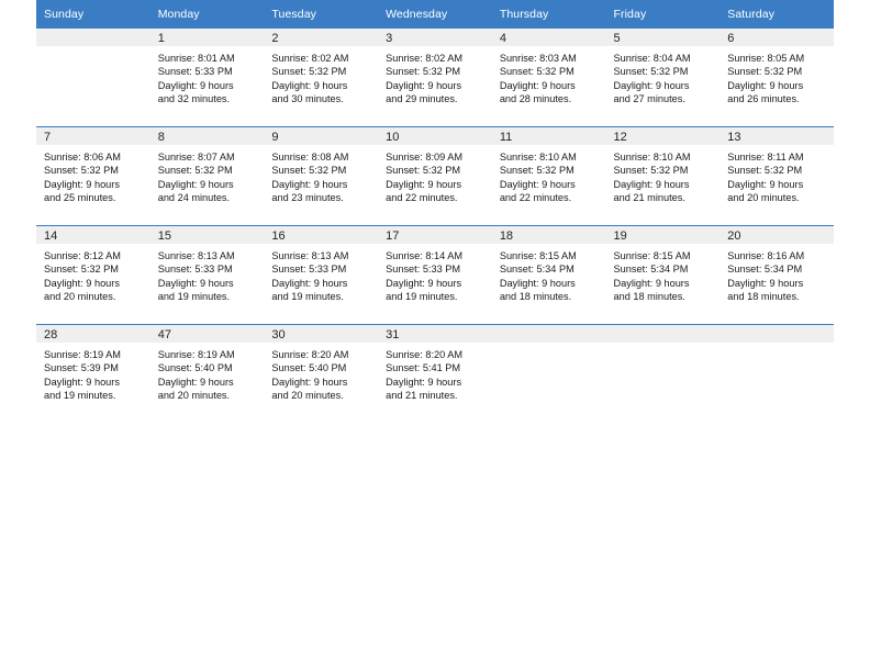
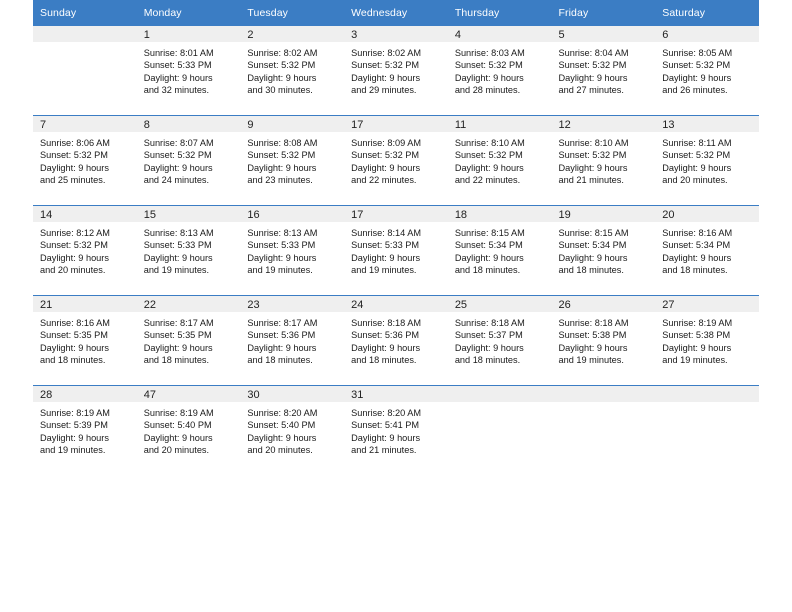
  Sunday	Monday	Tuesday	Wednesday	Thursday	Friday	Saturday
  	1Sunrise: 8:01 AMSunset: 5:33 PMDaylight: 9 hoursand 32 minutes.	2Sunrise: 8:02 AMSunset: 5:32 PMDaylight: 9 hoursand 30 minutes.	3Sunrise: 8:02 AMSunset: 5:32 PMDaylight: 9 hoursand 29 minutes.	4Sunrise: 8:03 AMSunset: 5:32 PMDaylight: 9 hoursand 28 minutes.	5Sunrise: 8:04 AMSunset: 5:32 PMDaylight: 9 hoursand 27 minutes.	6Sunrise: 8:05 AMSunset: 5:32 PMDaylight: 9 hoursand 26 minutes.
- 7Sunrise: 8:06 AMSunset: 5:32 PMDaylight: 9 hoursand 25 minutes.	8Sunrise: 8:07 AMSunset: 5:32 PMDaylight: 9 hoursand 24 minutes.	9Sunrise: 8:08 AMSunset: 5:32 PMDaylight: 9 hoursand 23 minutes.	10Sunrise: 8:09 AMSunset: 5:32 PMDaylight: 9 hoursand 22 minutes.	11Sunrise: 8:10 AMSunset: 5:32 PMDaylight: 9 hoursand 22 minutes.	12Sunrise: 8:10 AMSunset: 5:32 PMDaylight: 9 hoursand 21 minutes.	13Sunrise: 8:11 AMSunset: 5:32 PMDaylight: 9 hoursand 20 minutes.
+ 7Sunrise: 8:06 AMSunset: 5:32 PMDaylight: 9 hoursand 25 minutes.	8Sunrise: 8:07 AMSunset: 5:32 PMDaylight: 9 hoursand 24 minutes.	9Sunrise: 8:08 AMSunset: 5:32 PMDaylight: 9 hoursand 23 minutes.	17Sunrise: 8:09 AMSunset: 5:32 PMDaylight: 9 hoursand 22 minutes.	11Sunrise: 8:10 AMSunset: 5:32 PMDaylight: 9 hoursand 22 minutes.	12Sunrise: 8:10 AMSunset: 5:32 PMDaylight: 9 hoursand 21 minutes.	13Sunrise: 8:11 AMSunset: 5:32 PMDaylight: 9 hoursand 20 minutes.
  14Sunrise: 8:12 AMSunset: 5:32 PMDaylight: 9 hoursand 20 minutes.	15Sunrise: 8:13 AMSunset: 5:33 PMDaylight: 9 hoursand 19 minutes.	16Sunrise: 8:13 AMSunset: 5:33 PMDaylight: 9 hoursand 19 minutes.	17Sunrise: 8:14 AMSunset: 5:33 PMDaylight: 9 hoursand 19 minutes.	18Sunrise: 8:15 AMSunset: 5:34 PMDaylight: 9 hoursand 18 minutes.	19Sunrise: 8:15 AMSunset: 5:34 PMDaylight: 9 hoursand 18 minutes.	20Sunrise: 8:16 AMSunset: 5:34 PMDaylight: 9 hoursand 18 minutes.
+ 21Sunrise: 8:16 AMSunset: 5:35 PMDaylight: 9 hoursand 18 minutes.	22Sunrise: 8:17 AMSunset: 5:35 PMDaylight: 9 hoursand 18 minutes.	23Sunrise: 8:17 AMSunset: 5:36 PMDaylight: 9 hoursand 18 minutes.	24Sunrise: 8:18 AMSunset: 5:36 PMDaylight: 9 hoursand 18 minutes.	25Sunrise: 8:18 AMSunset: 5:37 PMDaylight: 9 hoursand 18 minutes.	26Sunrise: 8:18 AMSunset: 5:38 PMDaylight: 9 hoursand 19 minutes.	27Sunrise: 8:19 AMSunset: 5:38 PMDaylight: 9 hoursand 19 minutes.
  28Sunrise: 8:19 AMSunset: 5:39 PMDaylight: 9 hoursand 19 minutes.	47Sunrise: 8:19 AMSunset: 5:40 PMDaylight: 9 hoursand 20 minutes.	30Sunrise: 8:20 AMSunset: 5:40 PMDaylight: 9 hoursand 20 minutes.	31Sunrise: 8:20 AMSunset: 5:41 PMDaylight: 9 hoursand 21 minutes.
